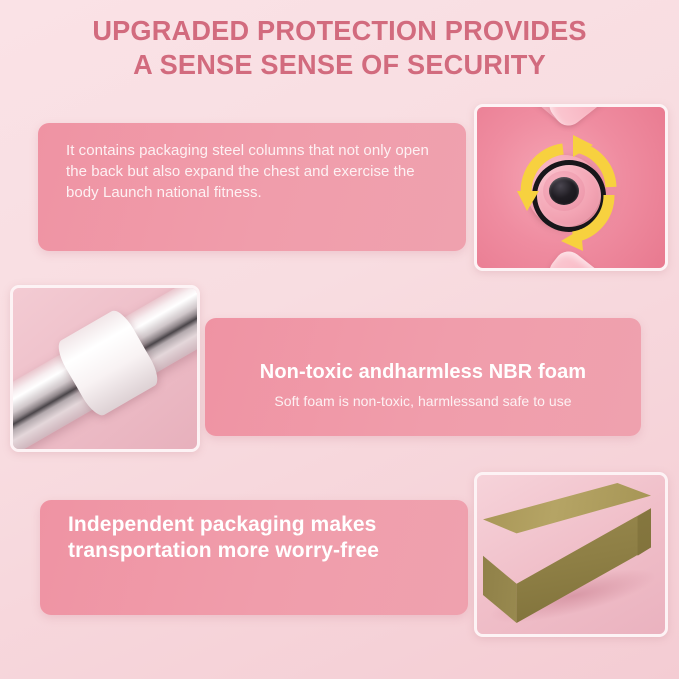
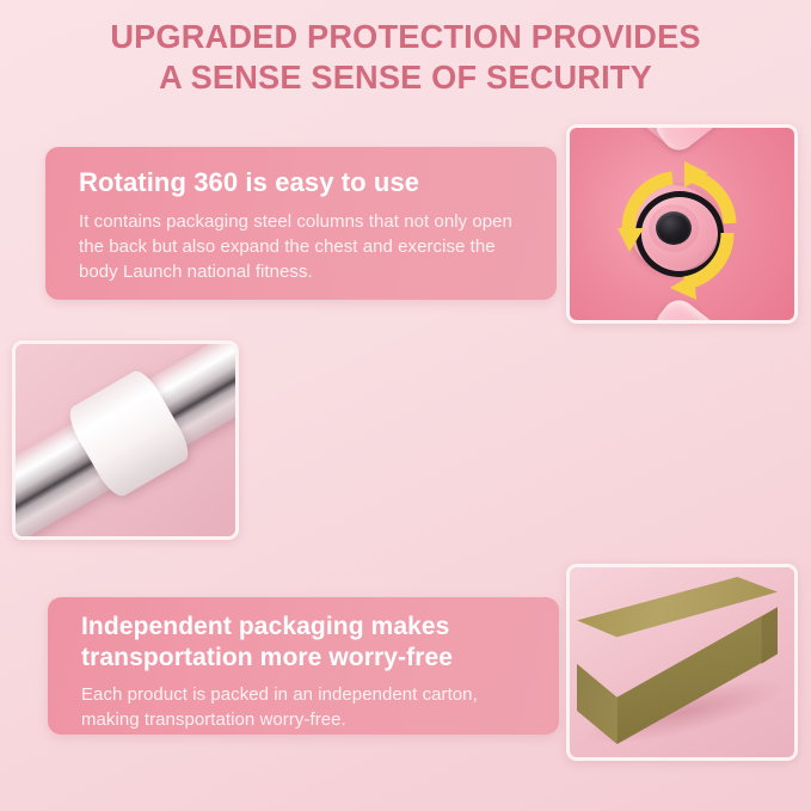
  UPGRADED PROTECTION PROVIDES
  A SENSE SENSE OF SECURITY
+ Rotating 360 is easy to use
  It contains packaging steel columns that not only open the back but also expand the chest and exercise the body Launch national fitness.
- Non-toxic andharmless NBR foam
- Soft foam is non-toxic, harmlessand safe to use
  Independent packaging makes
  transportation more worry-free
+ Each product is packed in an independent carton, making transportation worry-free.
